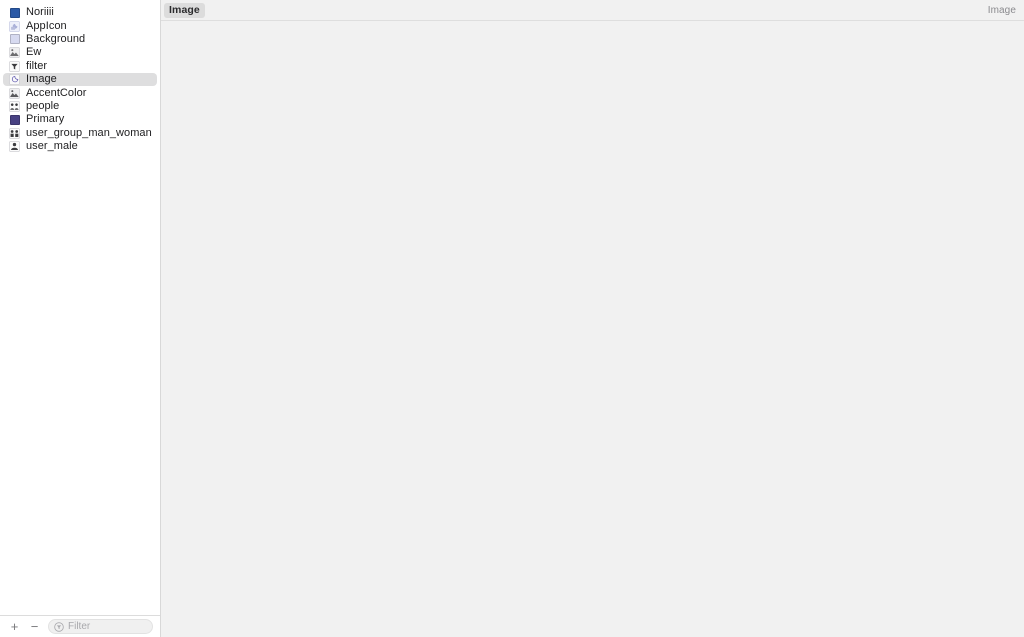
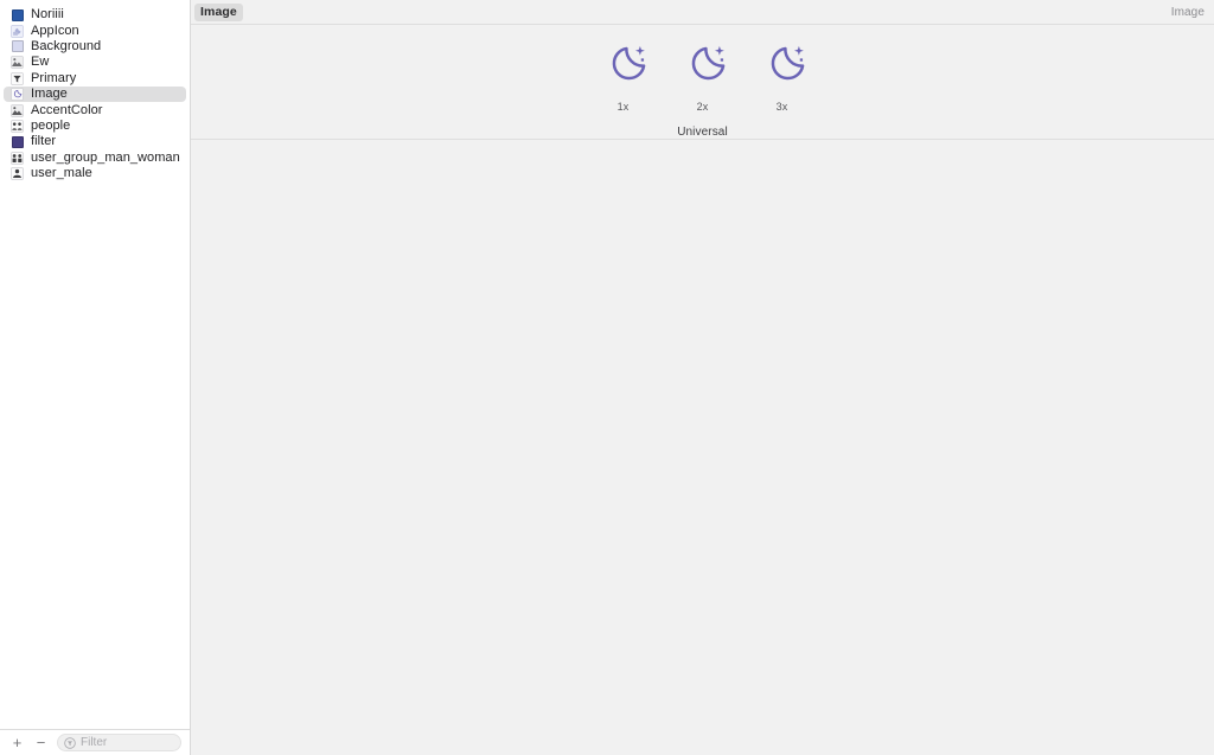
  Noriiii
  AppIcon
  Background
  Ew
- filter
+ Primary
  Image
  AccentColor
  people
- Primary
+ filter
  user_group_man_woman
  user_male
  +
  −
  Filter
  Image
  Image
+ 1x
+ 2x
+ 3x
+ Universal
